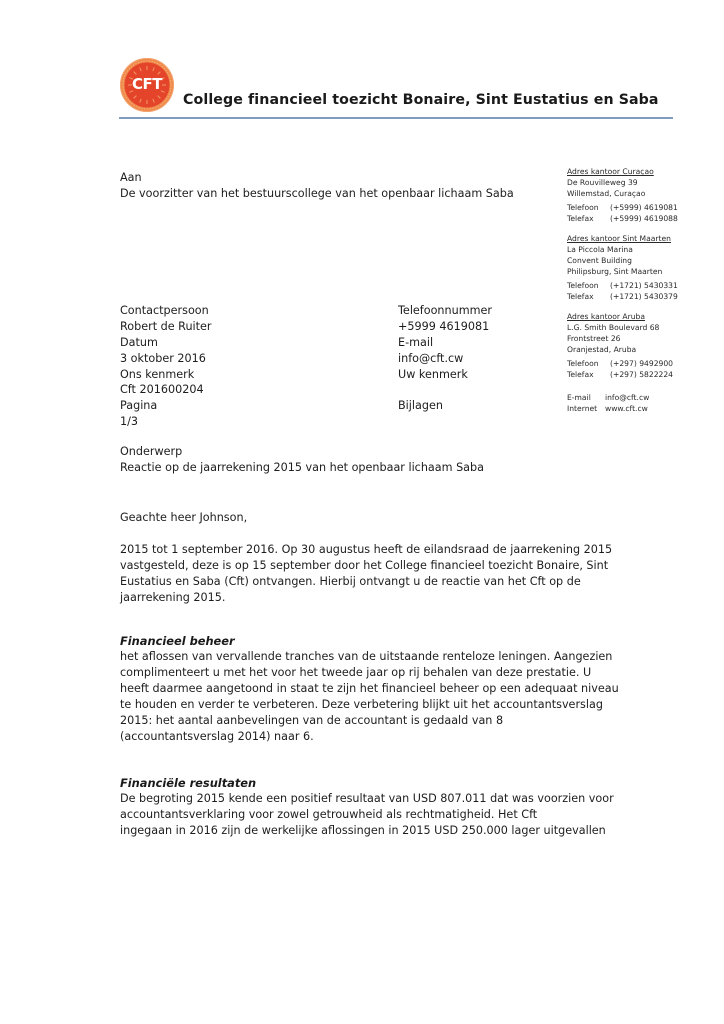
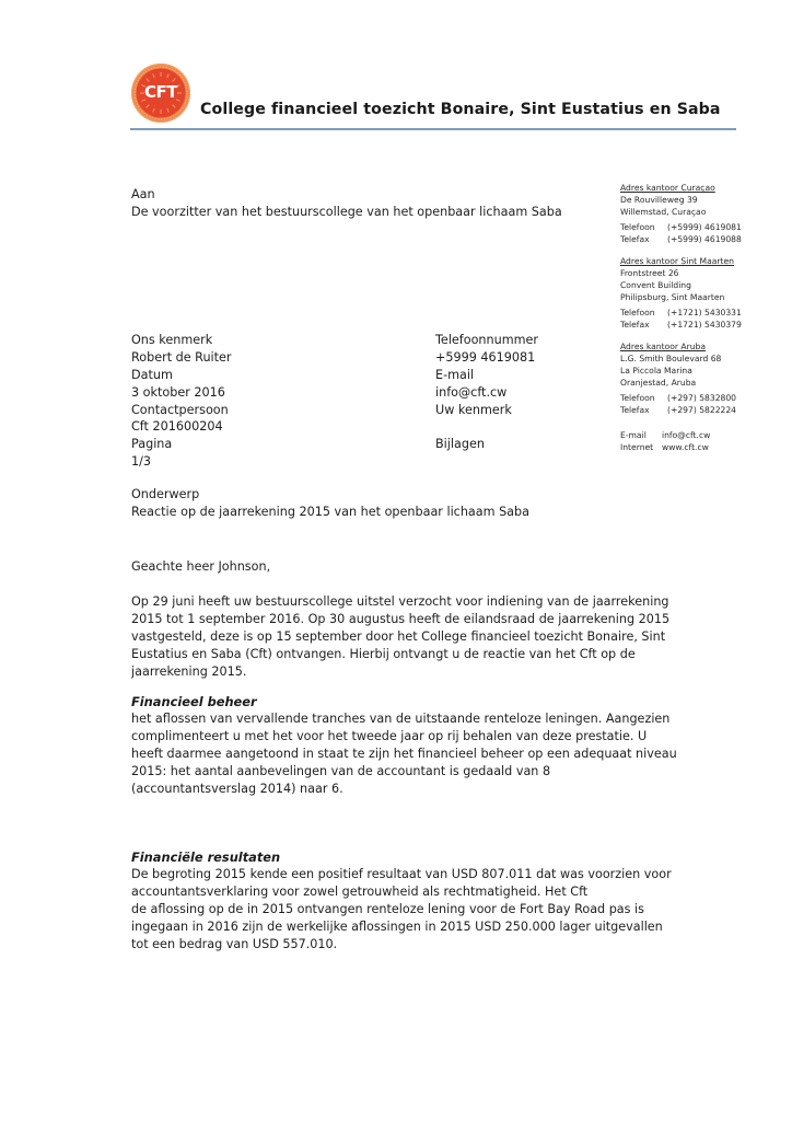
  CFT
  College financieel toezicht Bonaire, Sint Eustatius en Saba
  Aan
  De voorzitter van het bestuurscollege van het openbaar lichaam Saba
  Adres kantoor Curaçao
  De Rouvilleweg 39
  Willemstad, Curaçao
  Telefoon
  (+5999) 4619081
  Telefax
  (+5999) 4619088
  Adres kantoor Sint Maarten
- La Piccola Marina
+ Frontstreet 26
  Convent Building
  Philipsburg, Sint Maarten
  Telefoon
  (+1721) 5430331
  Telefax
  (+1721) 5430379
  Adres kantoor Aruba
  L.G. Smith Boulevard 68
- Frontstreet 26
+ La Piccola Marina
  Oranjestad, Aruba
  Telefoon
- (+297) 9492900
+ (+297) 5832800
  Telefax
  (+297) 5822224
  E-mail
  info@cft.cw
  Internet
  www.cft.cw
- Contactpersoon
+ Ons kenmerk
  Robert de Ruiter
  Datum
  3 oktober 2016
- Ons kenmerk
+ Contactpersoon
  Cft 201600204
  Pagina
  1/3
  Telefoonnummer
  +5999 4619081
  E-mail
  info@cft.cw
  Uw kenmerk
  Bijlagen
  Onderwerp
  Reactie op de jaarrekening 2015 van het openbaar lichaam Saba
  Geachte heer Johnson,
+ Op 29 juni heeft uw bestuurscollege uitstel verzocht voor indiening van de jaarrekening
  2015 tot 1 september 2016. Op 30 augustus heeft de eilandsraad de jaarrekening 2015
  vastgesteld, deze is op 15 september door het College financieel toezicht Bonaire, Sint
  Eustatius en Saba (Cft) ontvangen. Hierbij ontvangt u de reactie van het Cft op de
  jaarrekening 2015.
  Financieel beheer
  het aflossen van vervallende tranches van de uitstaande renteloze leningen. Aangezien
  complimenteert u met het voor het tweede jaar op rij behalen van deze prestatie. U
  heeft daarmee aangetoond in staat te zijn het financieel beheer op een adequaat niveau
- te houden en verder te verbeteren. Deze verbetering blijkt uit het accountantsverslag
  2015: het aantal aanbevelingen van de accountant is gedaald van 8
  (accountantsverslag 2014) naar 6.
  Financiële resultaten
  De begroting 2015 kende een positief resultaat van USD 807.011 dat was voorzien voor
  accountantsverklaring voor zowel getrouwheid als rechtmatigheid. Het Cft
+ de aflossing op de in 2015 ontvangen renteloze lening voor de Fort Bay Road pas is
  ingegaan in 2016 zijn de werkelijke aflossingen in 2015 USD 250.000 lager uitgevallen
+ tot een bedrag van USD 557.010.
